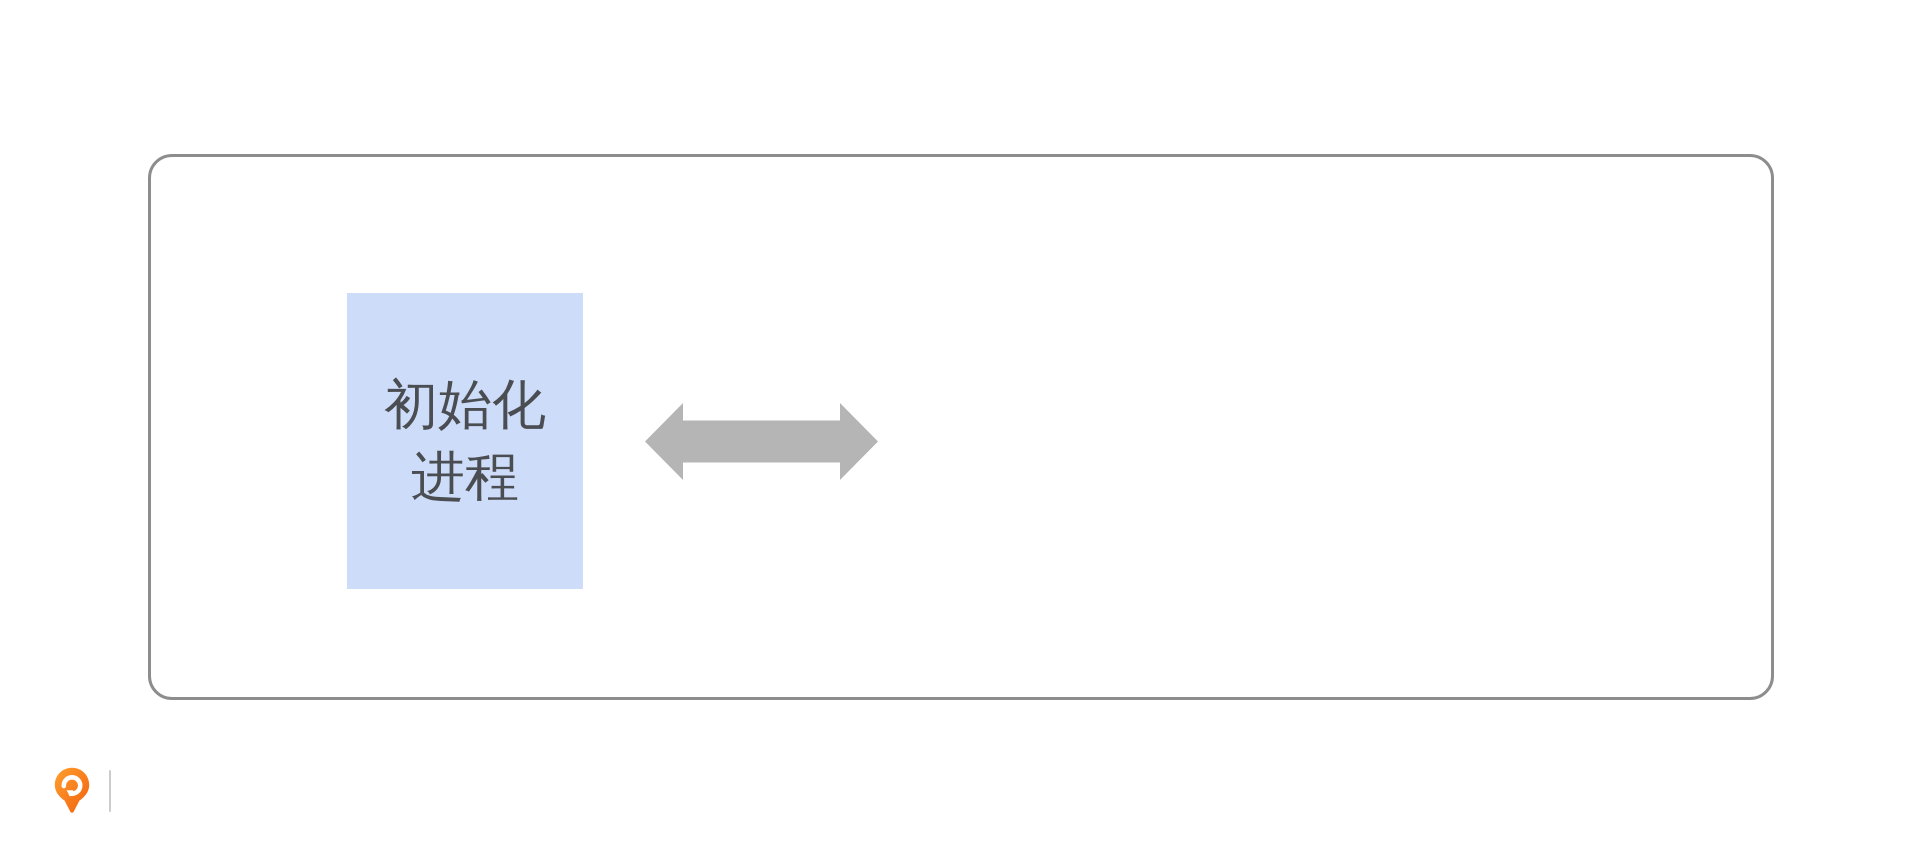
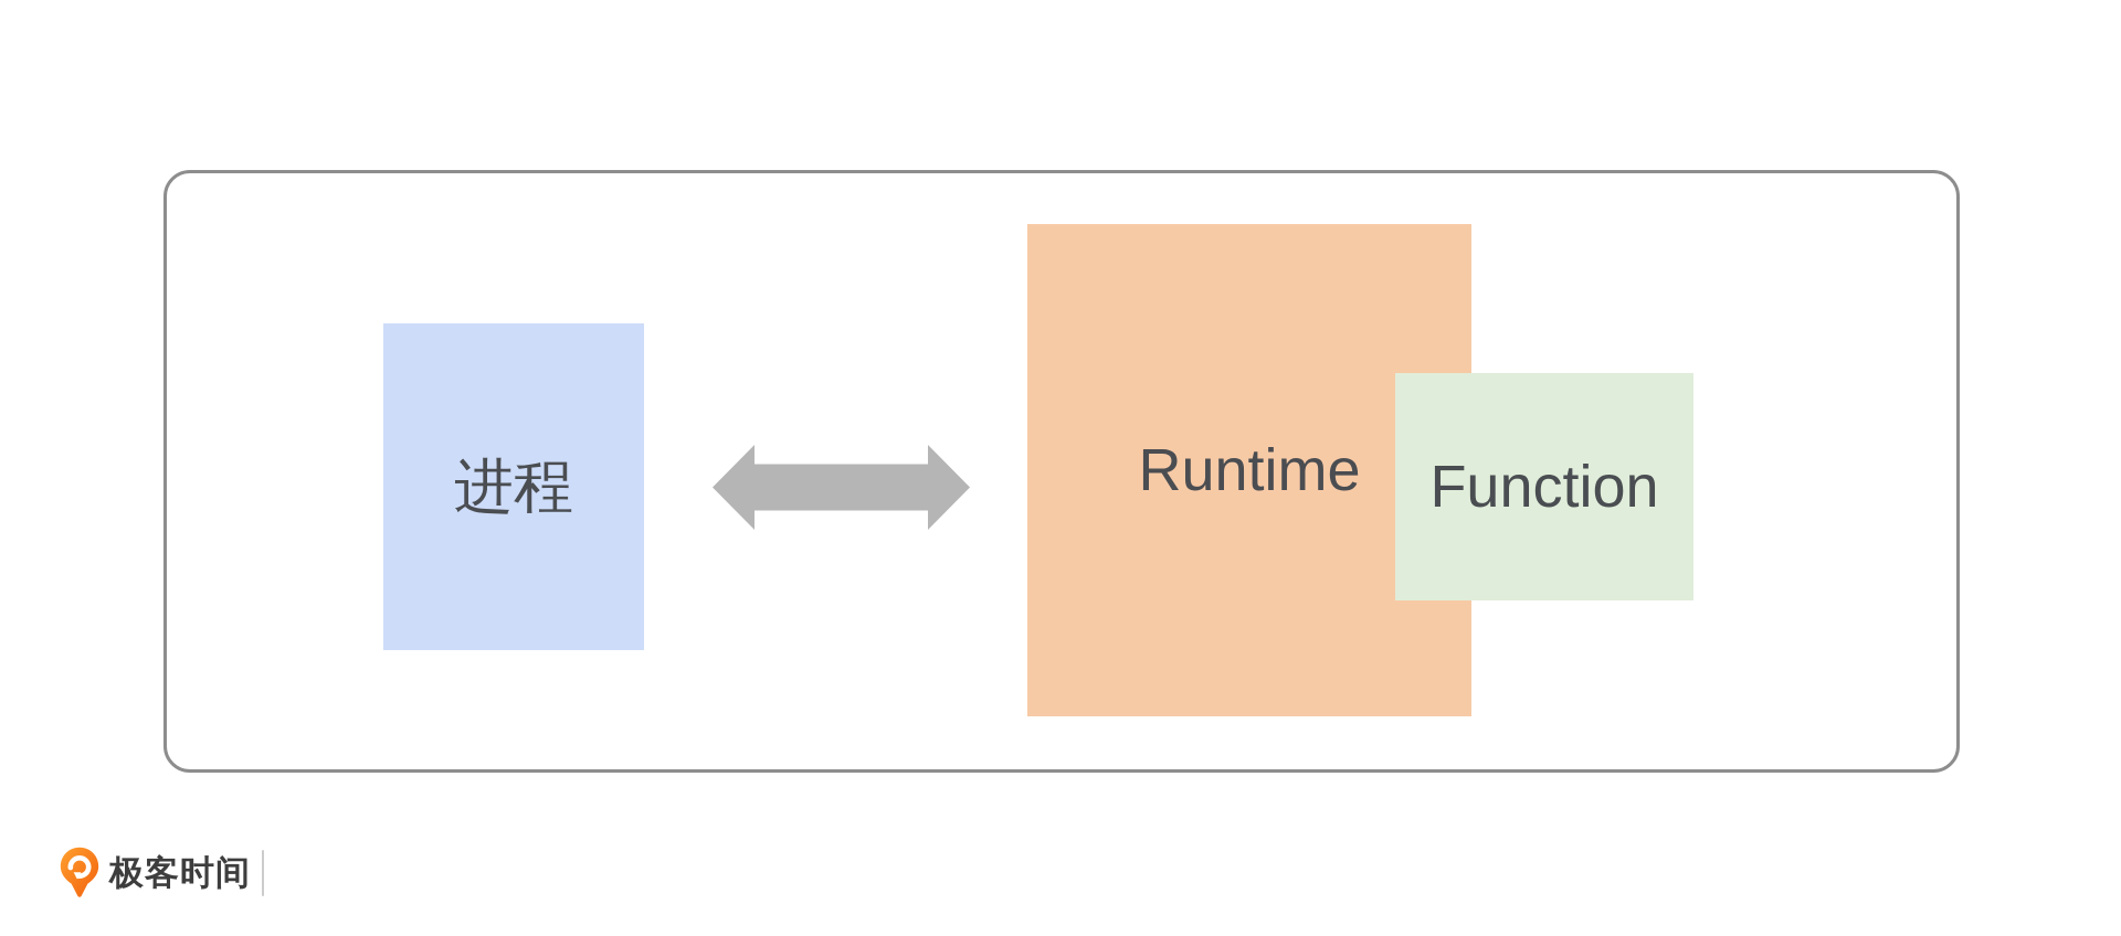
- 初始化
  进程
+ Runtime
+ Function
+ 极客时间
